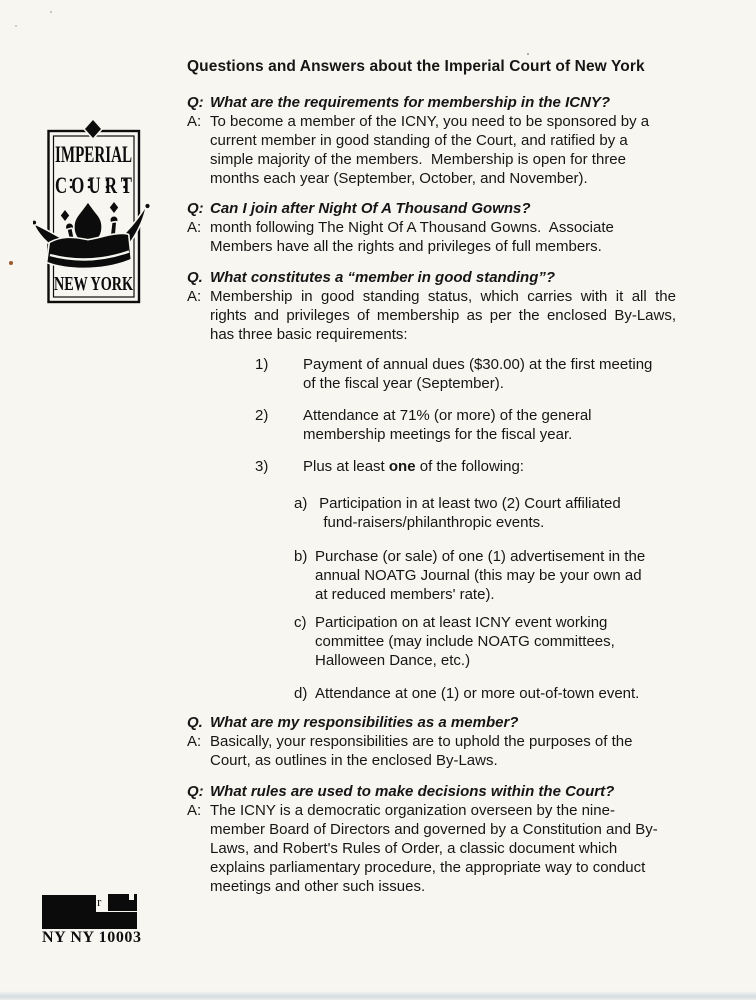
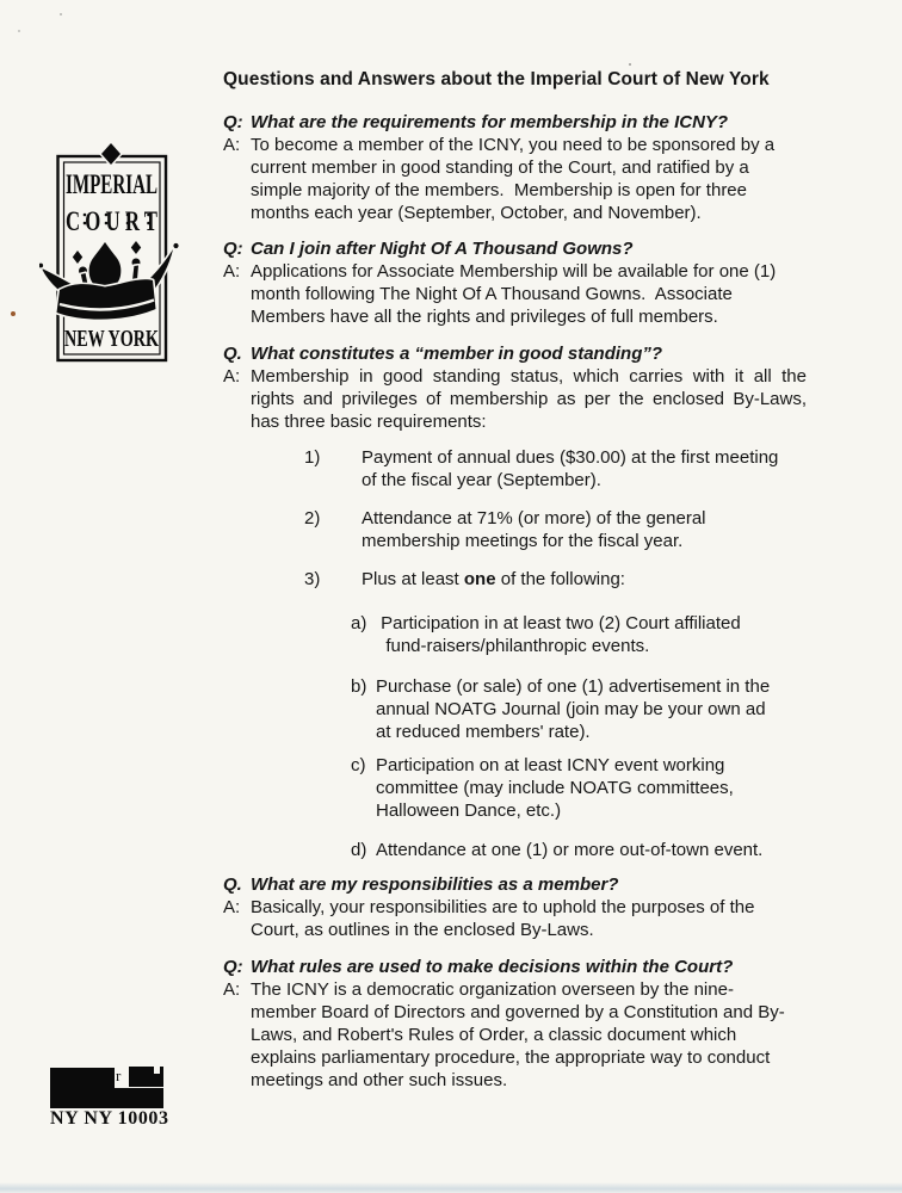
  IMPERIAL
  C O U R T
  NEW YORK
  Questions and Answers about the Imperial Court of New York
  Q:
  What are the requirements for membership in the ICNY?
  A:
  To become a member of the ICNY, you need to be sponsored by a
  current member in good standing of the Court, and ratified by a
  simple majority of the members. Membership is open for three
  months each year (September, October, and November).
  Q:
  Can I join after Night Of A Thousand Gowns?
  A:
+ Applications for Associate Membership will be available for one (1)
  month following The Night Of A Thousand Gowns. Associate
  Members have all the rights and privileges of full members.
  Q.
  What constitutes a “member in good standing”?
  A:
  Membership in good standing status, which carries with it all the
  rights and privileges of membership as per the enclosed By-Laws,
  has three basic requirements:
  1)
  Payment of annual dues ($30.00) at the first meeting
  of the fiscal year (September).
  2)
  Attendance at 71% (or more) of the general
  membership meetings for the fiscal year.
  3)
  Plus at least one of the following:
  a)
  Participation in at least two (2) Court affiliated
  fund-raisers/philanthropic events.
  b)
  Purchase (or sale) of one (1) advertisement in the
- annual NOATG Journal (this may be your own ad
+ annual NOATG Journal (join may be your own ad
  at reduced members' rate).
  c)
  Participation on at least ICNY event working
  committee (may include NOATG committees,
  Halloween Dance, etc.)
  d)
  Attendance at one (1) or more out-of-town event.
  Q.
  What are my responsibilities as a member?
  A:
  Basically, your responsibilities are to uphold the purposes of the
  Court, as outlines in the enclosed By-Laws.
  Q:
  What rules are used to make decisions within the Court?
  A:
  The ICNY is a democratic organization overseen by the nine-
  member Board of Directors and governed by a Constitution and By-
  Laws, and Robert's Rules of Order, a classic document which
  explains parliamentary procedure, the appropriate way to conduct
  meetings and other such issues.
  r
  NY NY 10003
